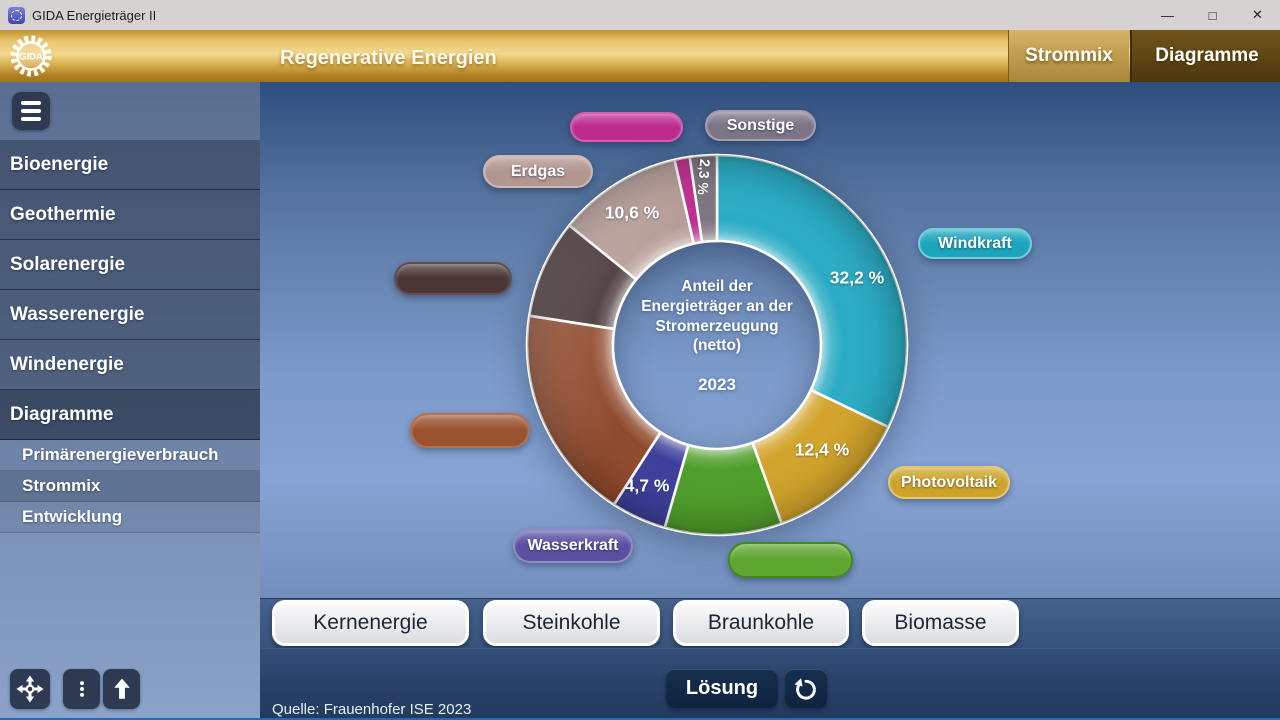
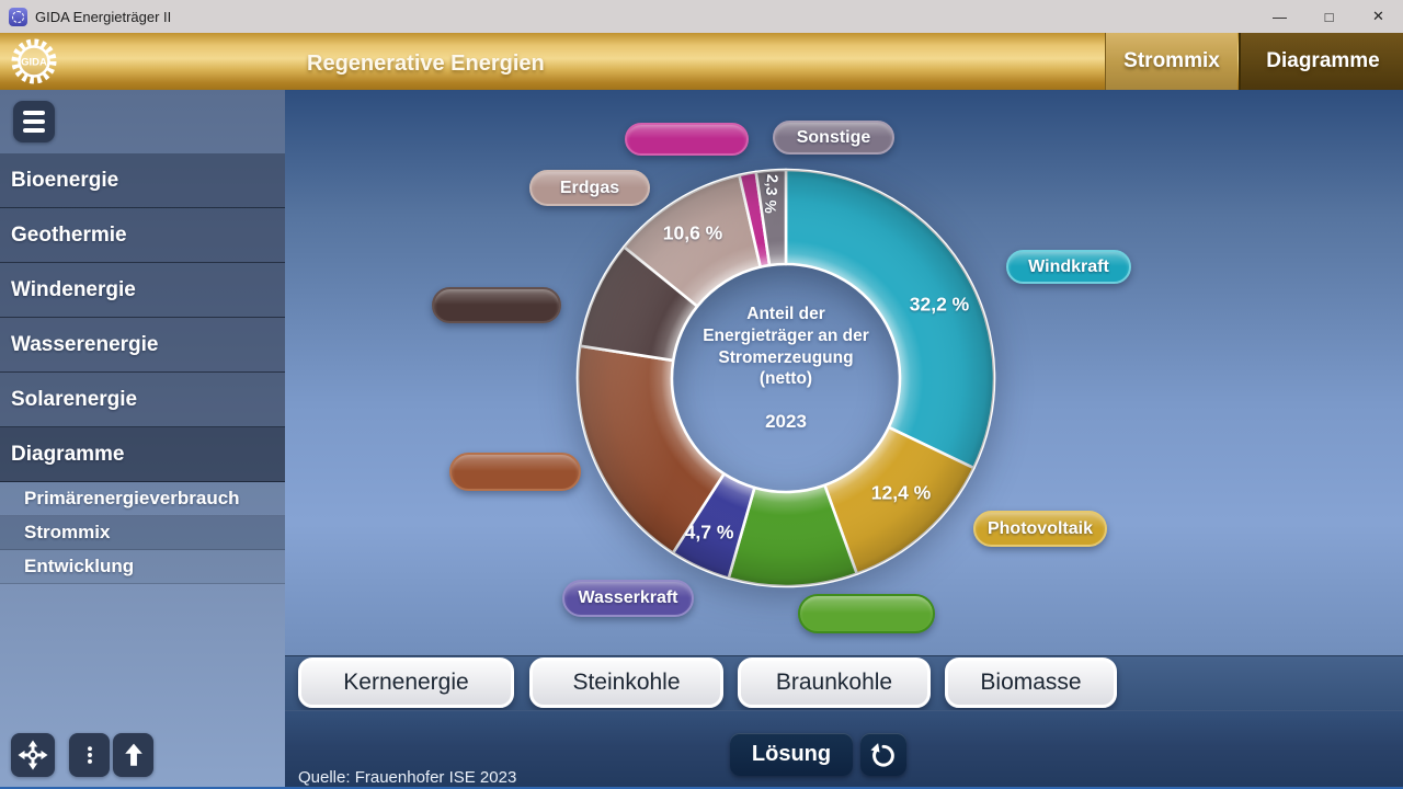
  GIDA Energieträger II
  —
  □
  ✕
  GIDA
  Regenerative Energien
  Strommix
  Diagramme
  Bioenergie
  Geothermie
- Solarenergie
+ Windenergie
  Wasserenergie
- Windenergie
+ Solarenergie
  Diagramme
  Primärenergieverbrauch
  Strommix
  Entwicklung
  Anteil der Energieträger an der Stromerzeugung (netto)
  2023
  32,2 %
  12,4 %
  4,7 %
  10,6 %
  Sonstige
  Erdgas
  Windkraft
  Photovoltaik
  Wasserkraft
  Kernenergie
  Steinkohle
  Braunkohle
  Biomasse
  Lösung
  Quelle: Frauenhofer ISE 2023
